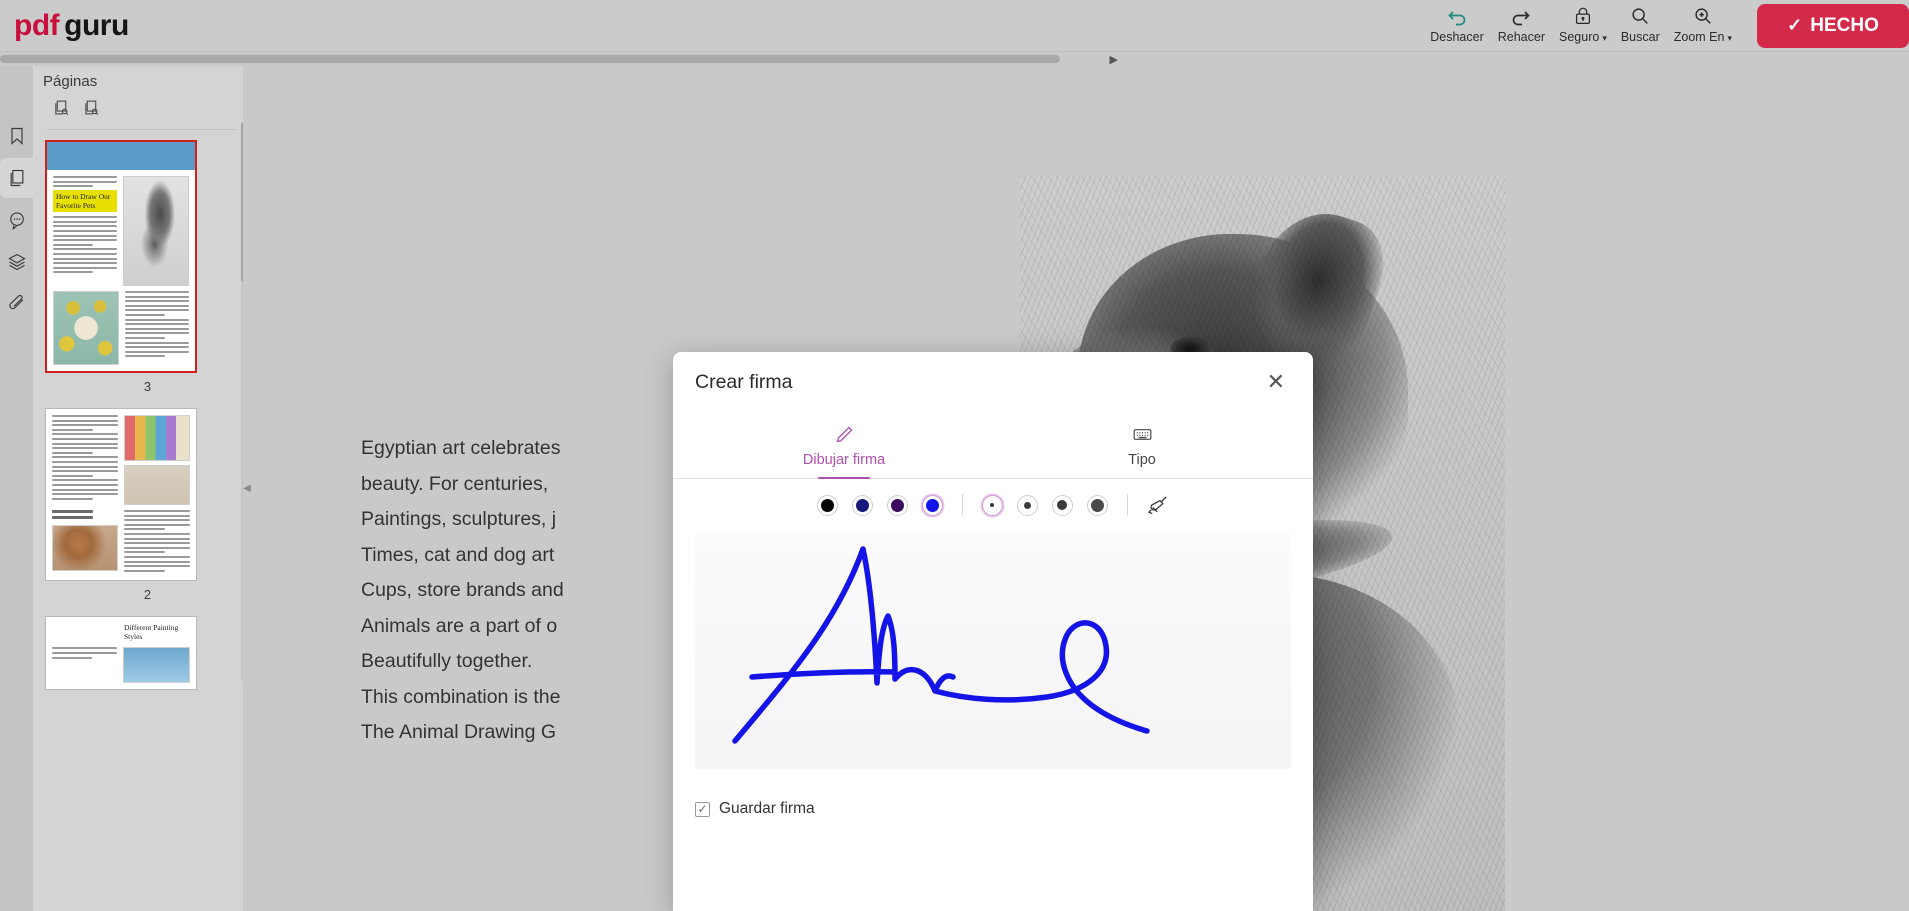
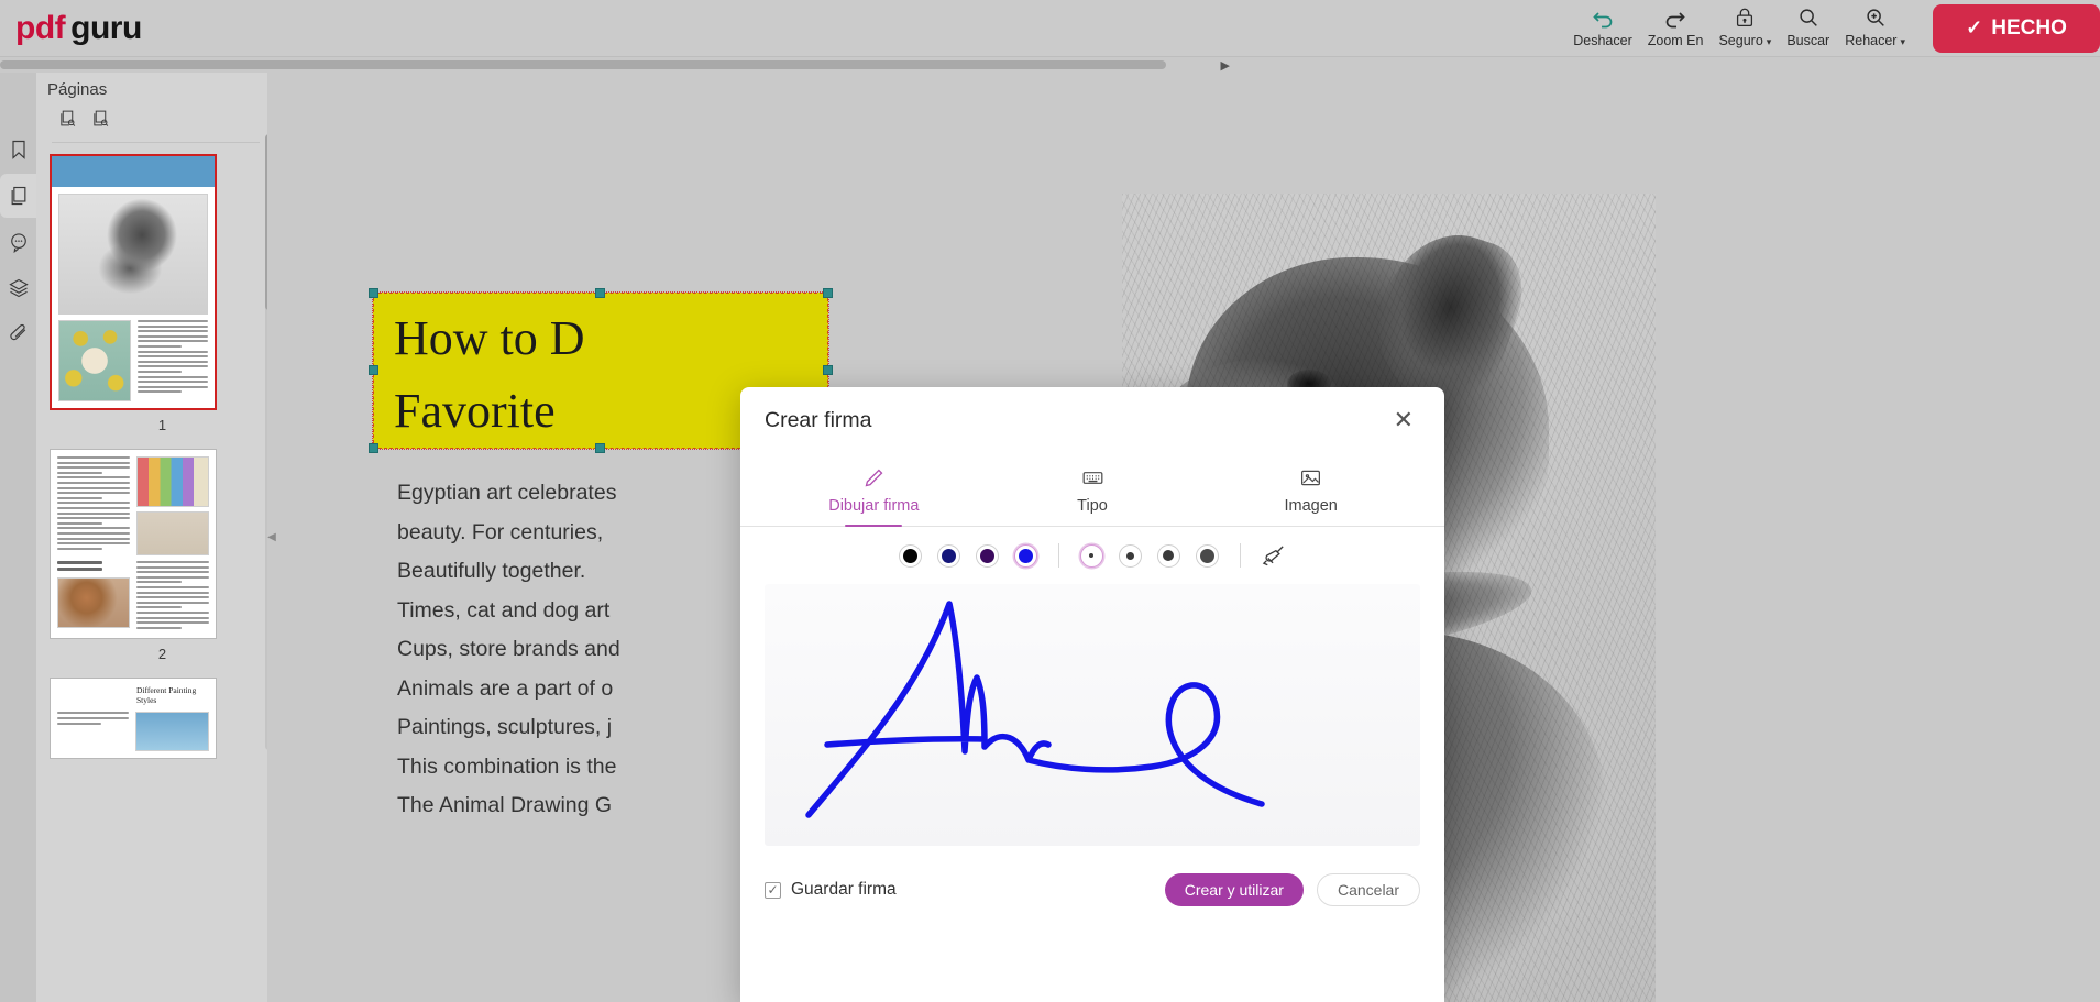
  pdf
  guru
  Deshacer
- Rehacer
+ Zoom En
  Seguro ▾
  Buscar
- Zoom En ▾
+ Rehacer ▾
  ✓
  HECHO
  ▶
  Páginas
- How to Draw Our Favorite Pets
- 3
+ 1
  2
  Different Painting Styles
  ◀
+ How to D
+ Favorite
  Egyptian art celebrates
  beauty. For centuries,
- Paintings, sculptures, j
+ Beautifully together.
  Times, cat and dog art
  Cups, store brands and
  Animals are a part of o
- Beautifully together.
+ Paintings, sculptures, j
  This combination is the
  The Animal Drawing G
  Crear firma
  ✕
  Dibujar firma
  Tipo
+ Imagen
  ✓
  Guardar firma
+ Crear y utilizar
+ Cancelar
